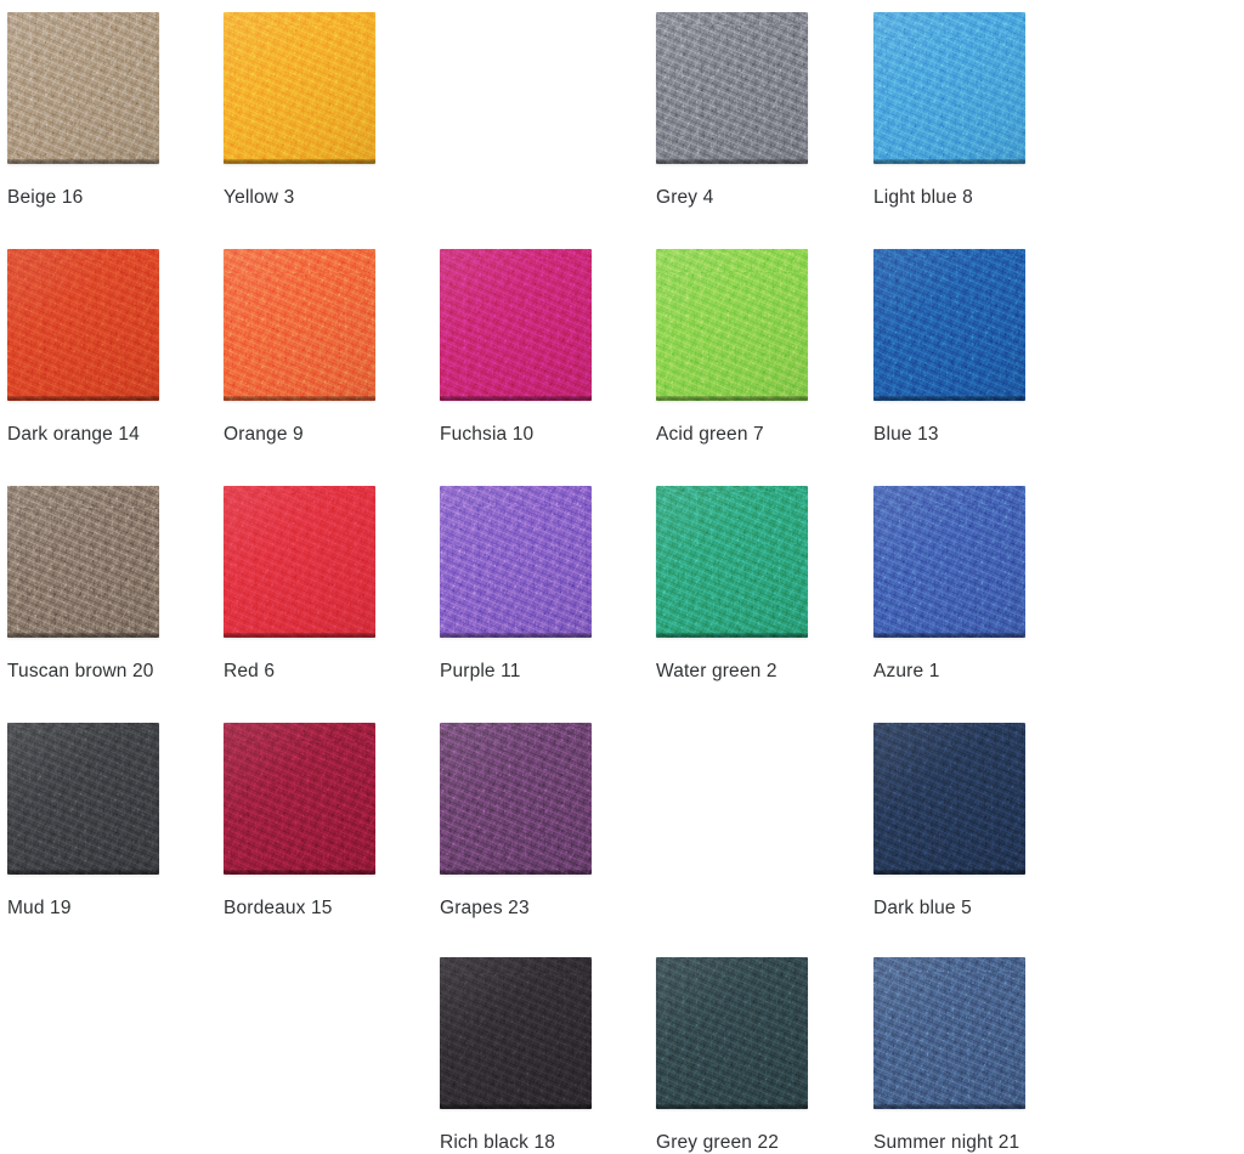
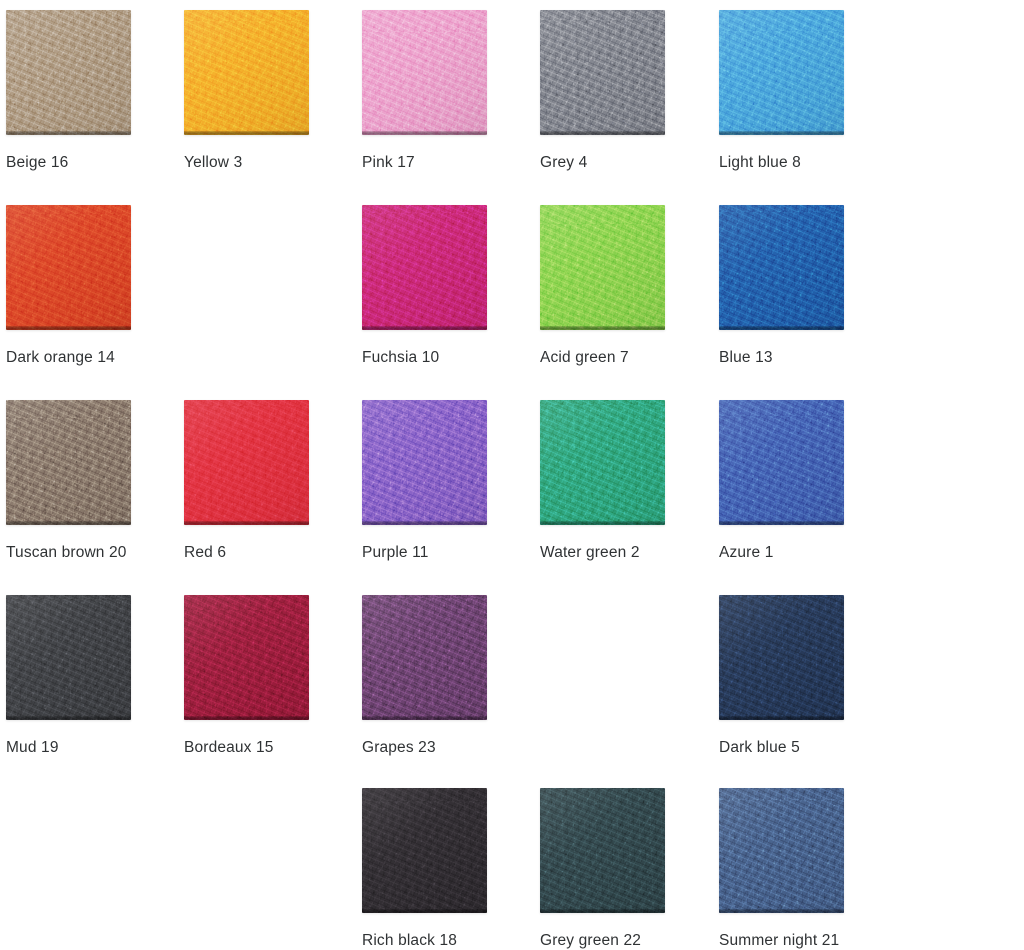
  Beige 16
  Yellow 3
+ Pink 17
  Grey 4
  Light blue 8
  Dark orange 14
- Orange 9
  Fuchsia 10
  Acid green 7
  Blue 13
  Tuscan brown 20
  Red 6
  Purple 11
  Water green 2
  Azure 1
  Mud 19
  Bordeaux 15
  Grapes 23
  Dark blue 5
  Rich black 18
  Grey green 22
  Summer night 21
